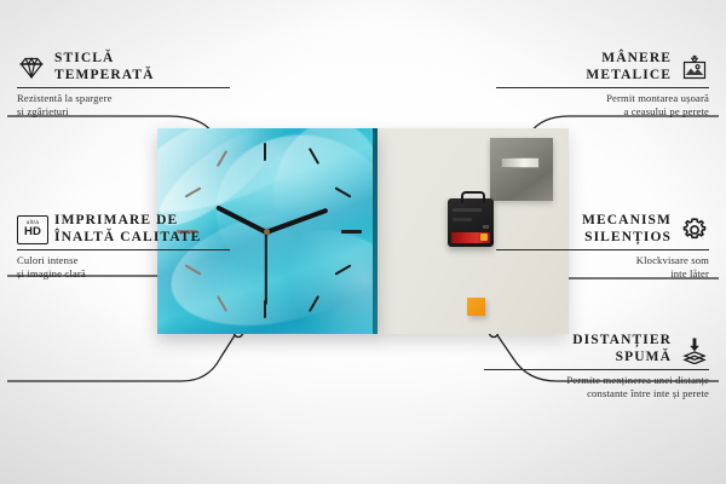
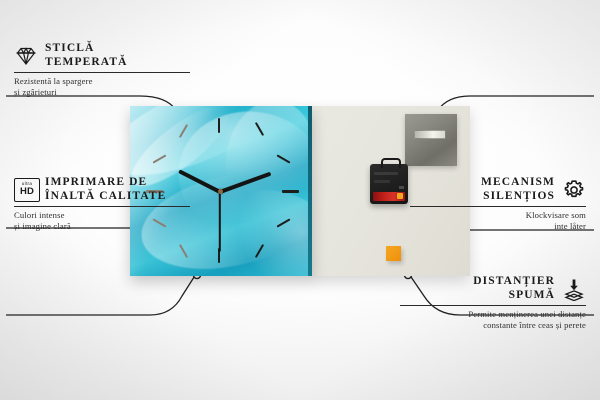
  STICLĂ
  TEMPERATĂ
  Rezistentă la spargere
  și zgârieturi
  HD
  IMPRIMARE DE
  ÎNALTĂ CALITATE
  Culori intense
  și imagine clară
- MÂNERE
- METALICE
- Permit montarea ușoară
- a ceasului pe perete
  MECANISM
  SILENȚIOS
  Klockvisare som
  inte låter
  DISTANȚIER
  SPUMĂ
  Permite menținerea unei distanțe
- constante între inte și perete
+ constante între ceas și perete
